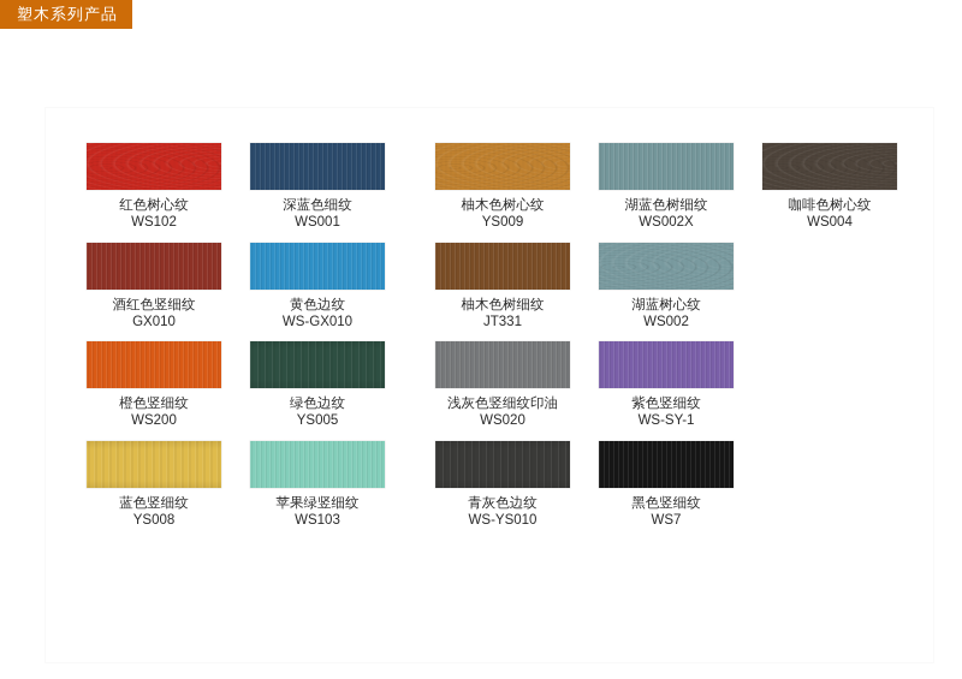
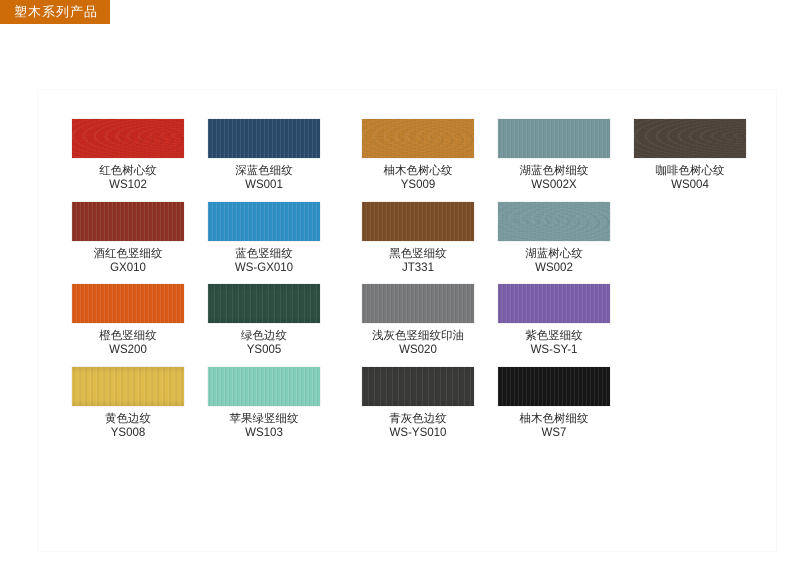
  塑木系列产品
  红色树心纹
  WS102
  深蓝色细纹
  WS001
  柚木色树心纹
  YS009
  湖蓝色树细纹
  WS002X
  咖啡色树心纹
  WS004
  酒红色竖细纹
  GX010
- 黄色边纹
+ 蓝色竖细纹
  WS-GX010
- 柚木色树细纹
+ 黑色竖细纹
  JT331
  湖蓝树心纹
  WS002
  橙色竖细纹
  WS200
  绿色边纹
  YS005
  浅灰色竖细纹印油
  WS020
  紫色竖细纹
  WS-SY-1
- 蓝色竖细纹
+ 黄色边纹
  YS008
  苹果绿竖细纹
  WS103
  青灰色边纹
  WS-YS010
- 黑色竖细纹
+ 柚木色树细纹
  WS7
